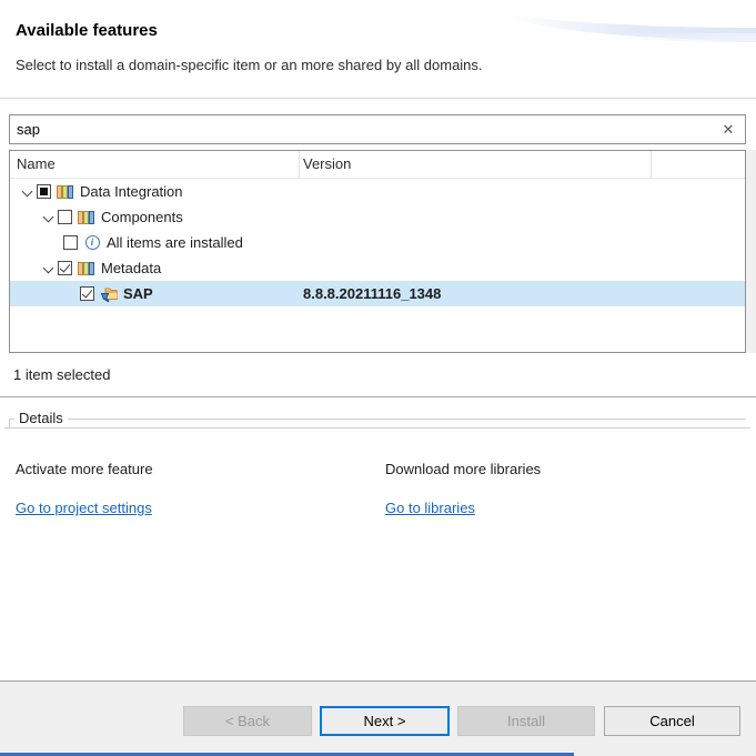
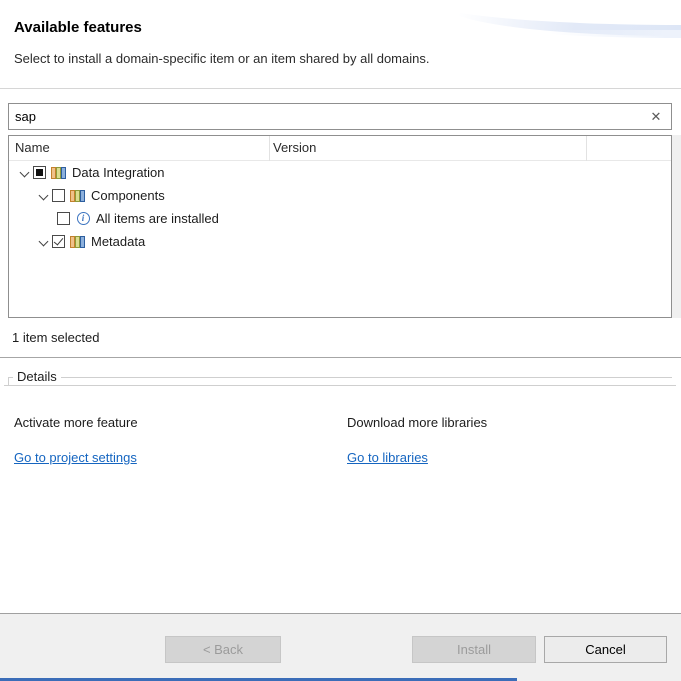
  Available features
- Select to install a domain-specific item or an more shared by all domains.
+ Select to install a domain-specific item or an item shared by all domains.
  sap
  ✕
  Name
  Version
  Data Integration
  Components
  i
  All items are installed
  Metadata
- SAP
- 8.8.8.20211116_1348
  1 item selected
  Details
  Activate more feature
  Download more libraries
  Go to project settings
  Go to libraries
  < Back
- Next >
  Install
  Cancel
